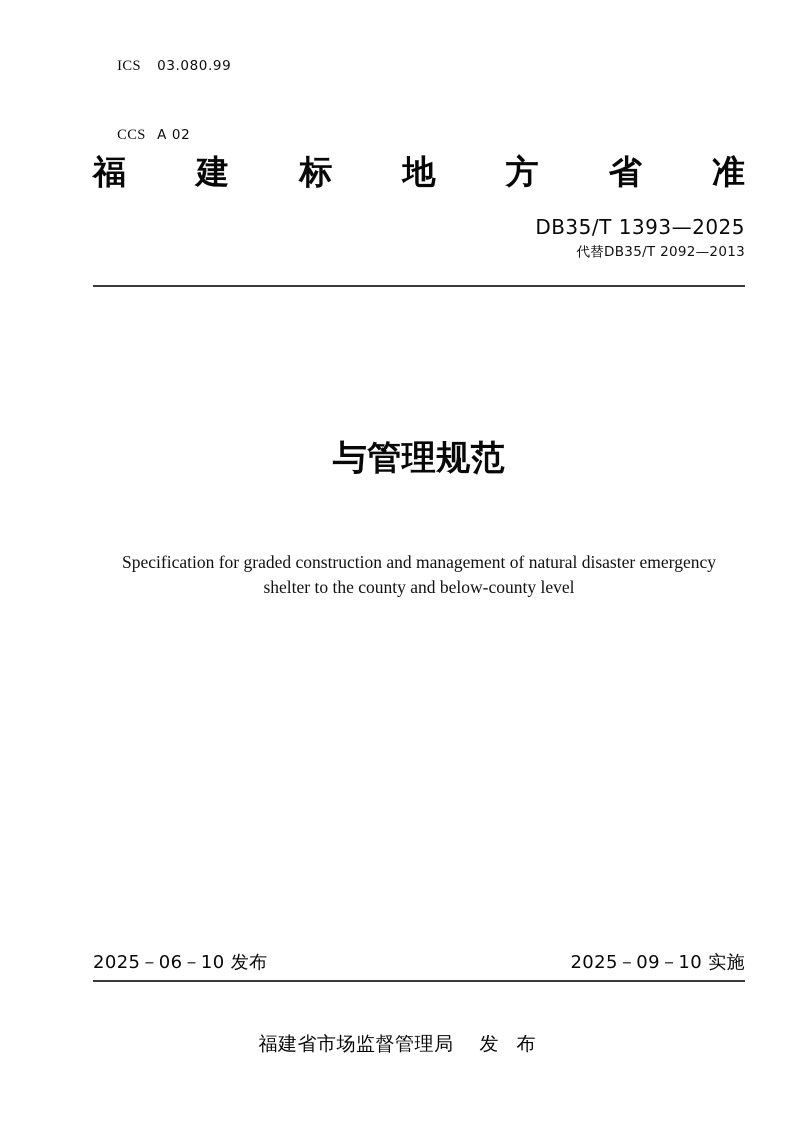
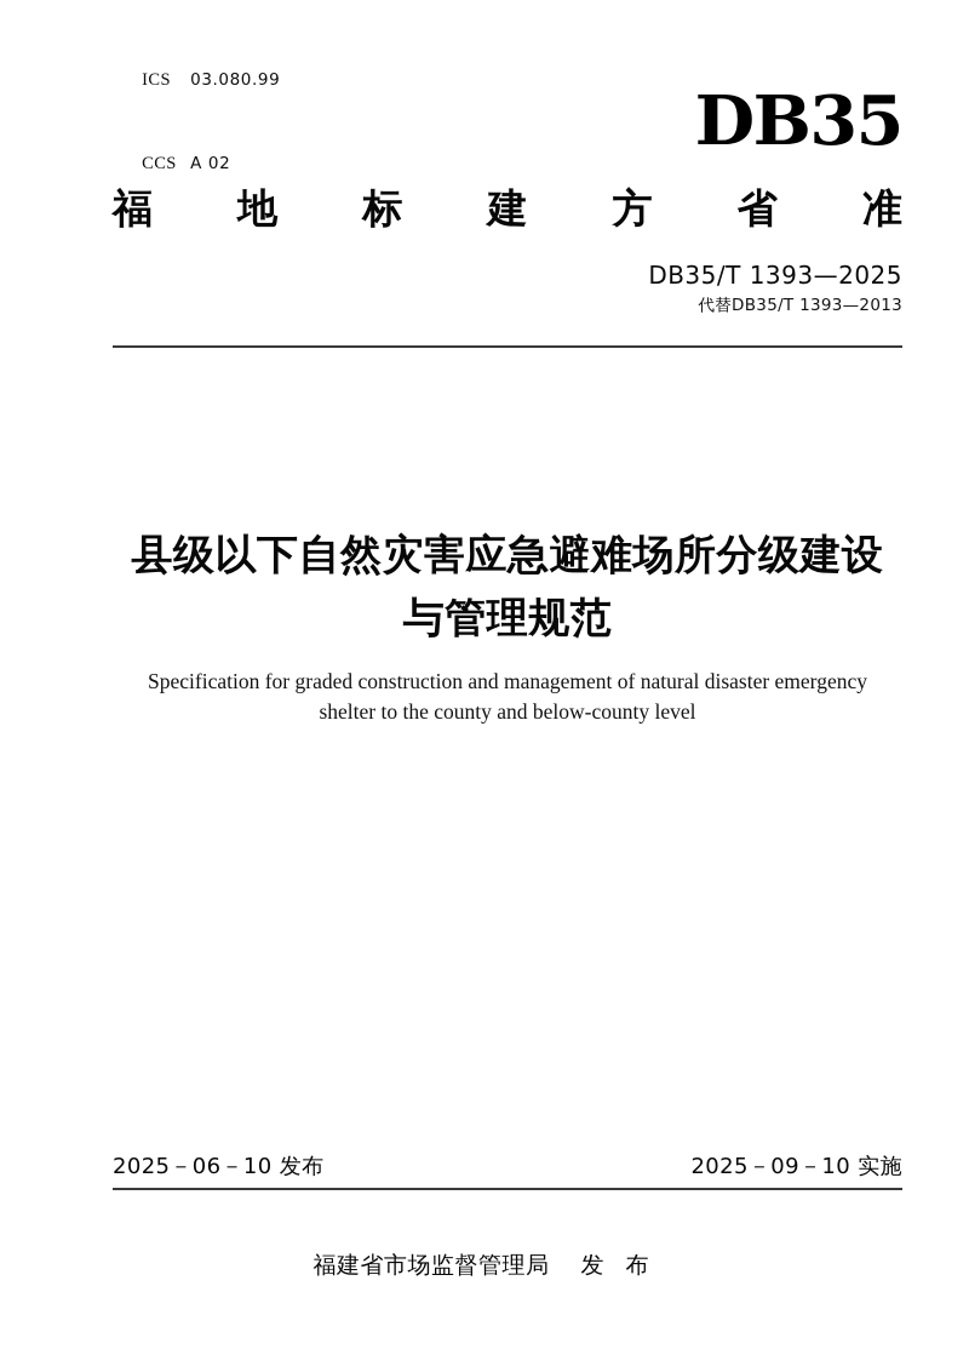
  ICS 03.080.99
  CCS A 02
+ DB35
  福
- 建
+ 地
  标
- 地
+ 建
  方
  省
  准
  DB35/T 1393—2025
- 代替DB35/T 2092—2013
+ 代替DB35/T 1393—2013
+ 县级以下自然灾害应急避难场所分级建设
  与管理规范
  Specification for graded construction and management of natural disaster emergency
  shelter to the county and below-county level
  2025－06－10 发布
  2025－09－10 实施
  福建省市场监督管理局 发 布
